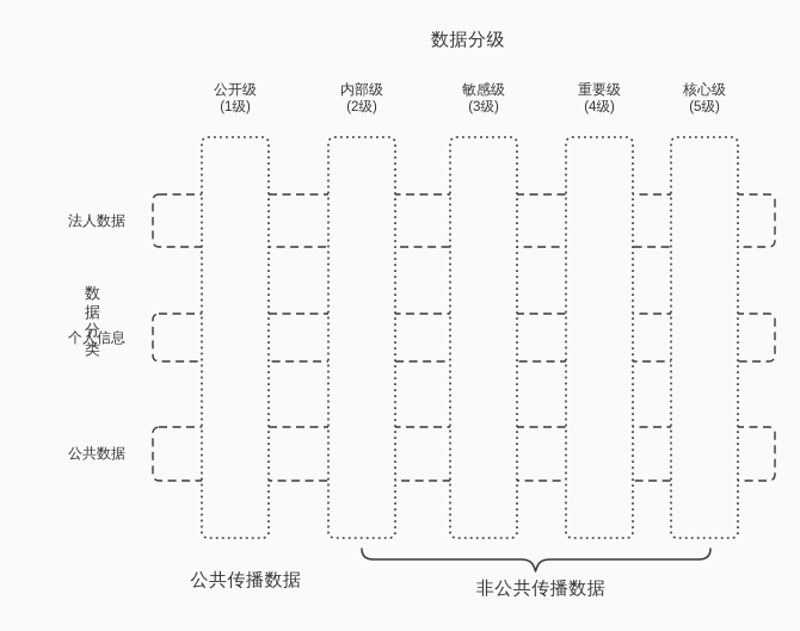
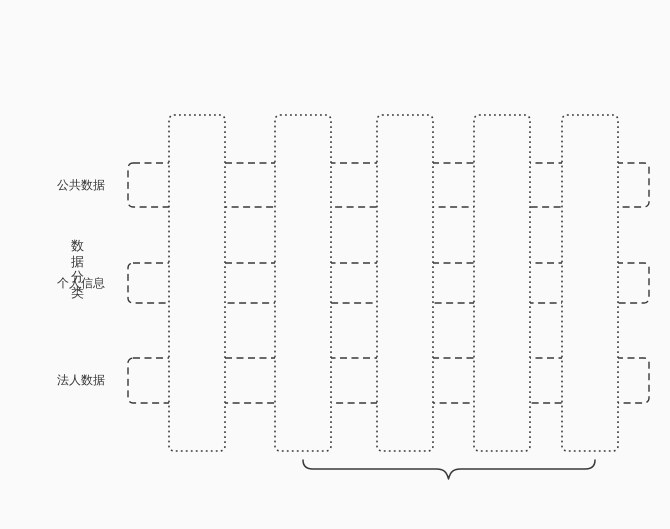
- 数据分级
- 公开级
- (1级)
- 内部级
- (2级)
- 敏感级
- (3级)
- 重要级
- (4级)
- 核心级
- (5级)
- 法人数据
+ 公共数据
  个人信息
- 公共数据
+ 法人数据
  数据分类
- 公共传播数据
- 非公共传播数据
